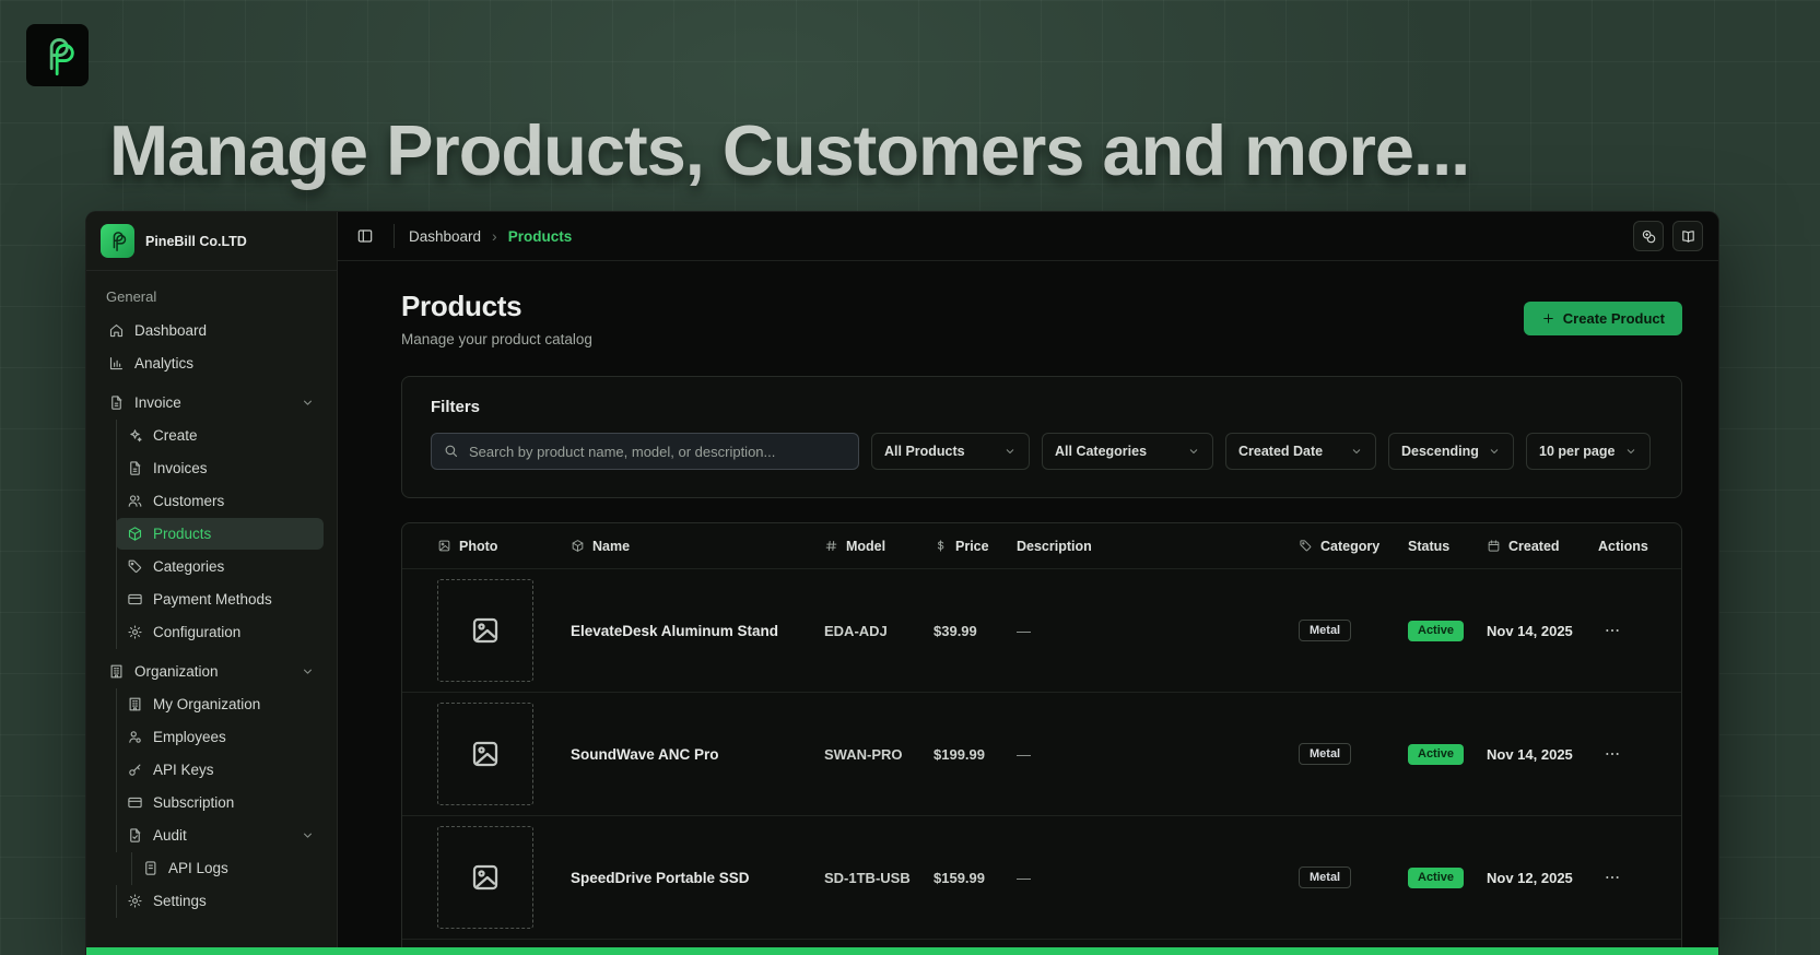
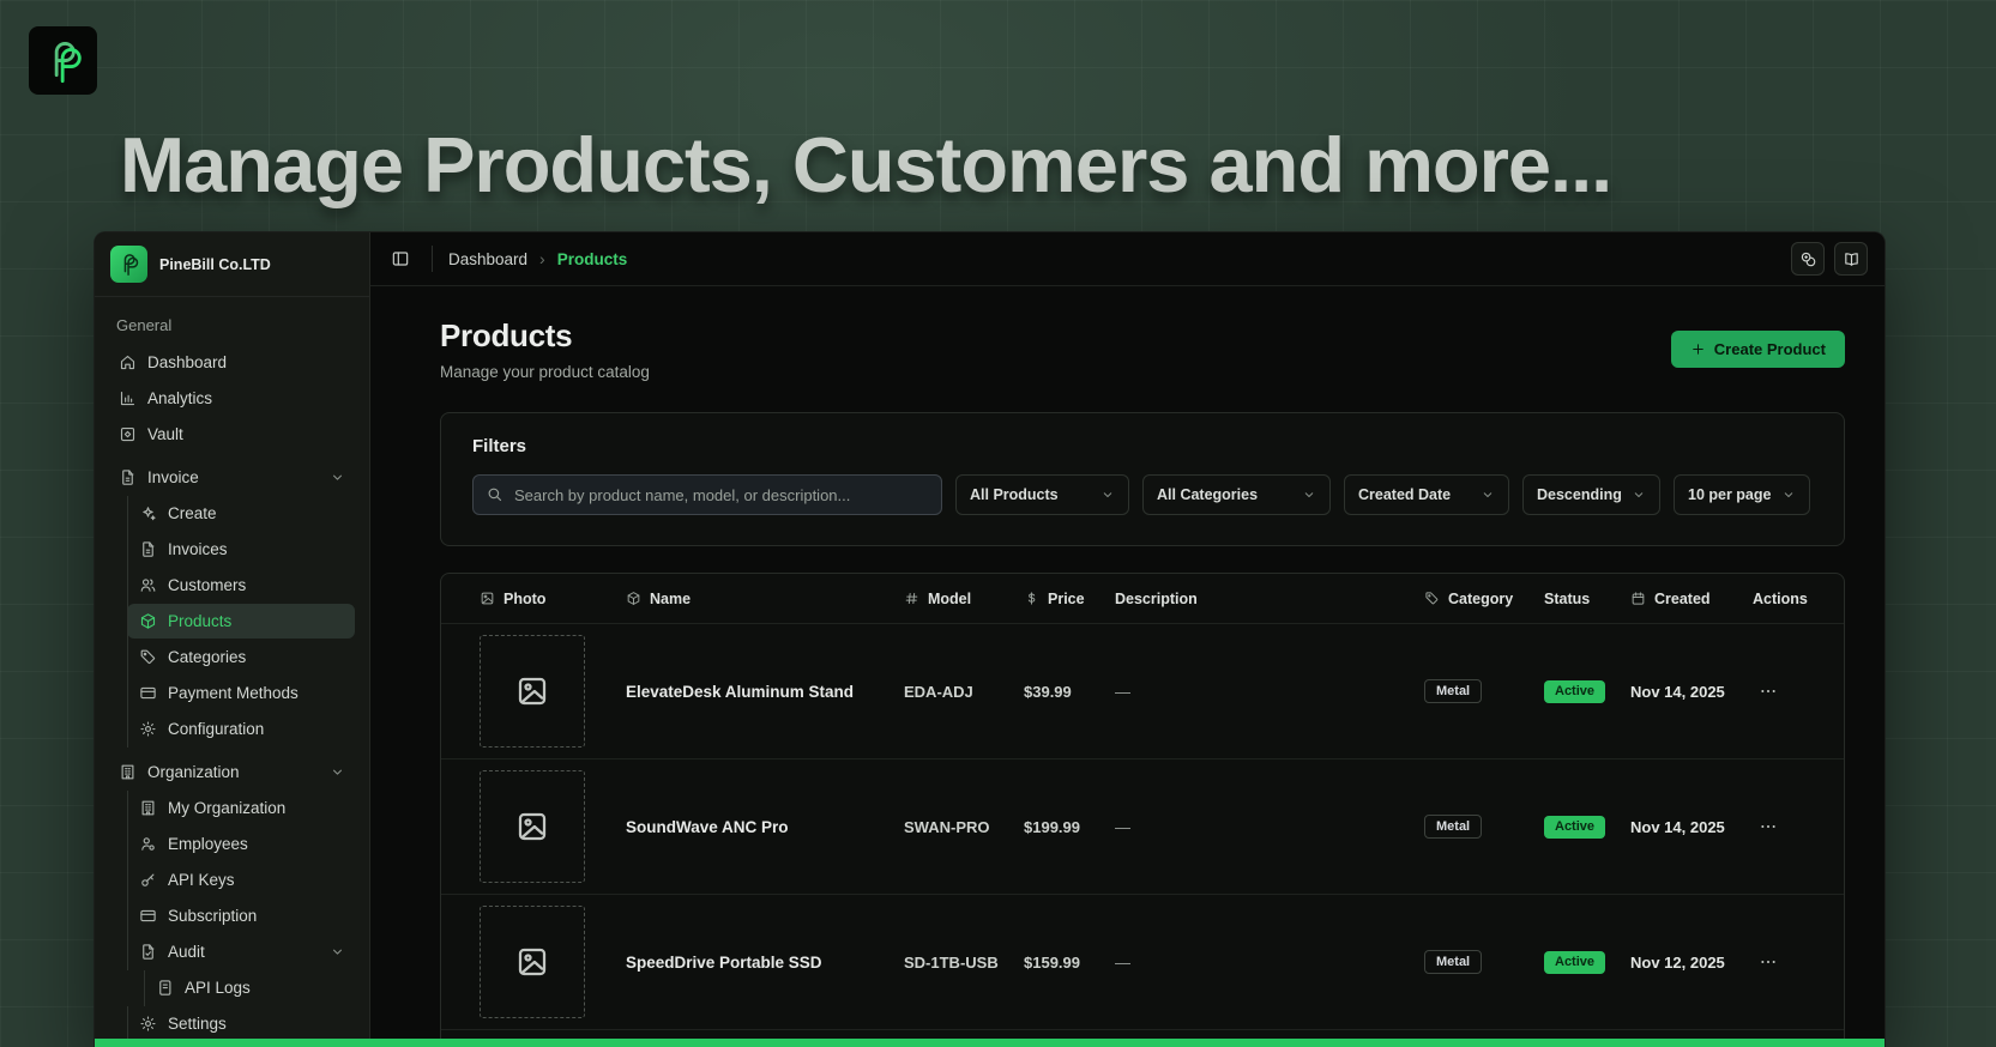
  Manage Products, Customers and more...
  PineBill Co.LTD
  General
  Dashboard
  Analytics
+ Vault
  Invoice
  Create
  Invoices
  Customers
  Products
  Categories
  Payment Methods
  Configuration
  Organization
  My Organization
  Employees
  API Keys
  Subscription
  Audit
  API Logs
  Settings
  Dashboard
  ›
  Products
  Products
  Manage your product catalog
  Create Product
  Filters
  Search by product name, model, or description...
  All Products
  All Categories
  Created Date
  Descending
  10 per page
  Photo
  Name
  Model
  Price
  Description
  Category
  Status
  Created
  Actions
  ElevateDesk Aluminum Stand
  EDA-ADJ
  $39.99
  —
  Metal
  Active
  Nov 14, 2025
  SoundWave ANC Pro
  SWAN-PRO
  $199.99
  —
  Metal
  Active
  Nov 14, 2025
  SpeedDrive Portable SSD
  SD-1TB-USB
  $159.99
  —
  Metal
  Active
  Nov 12, 2025
